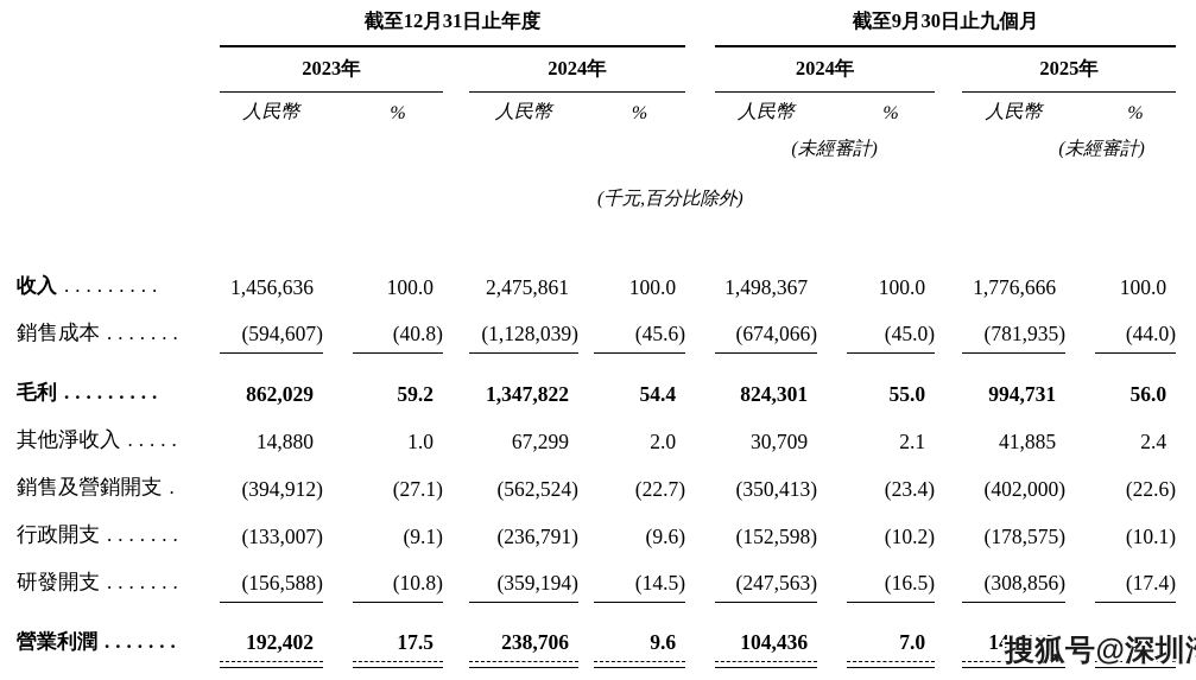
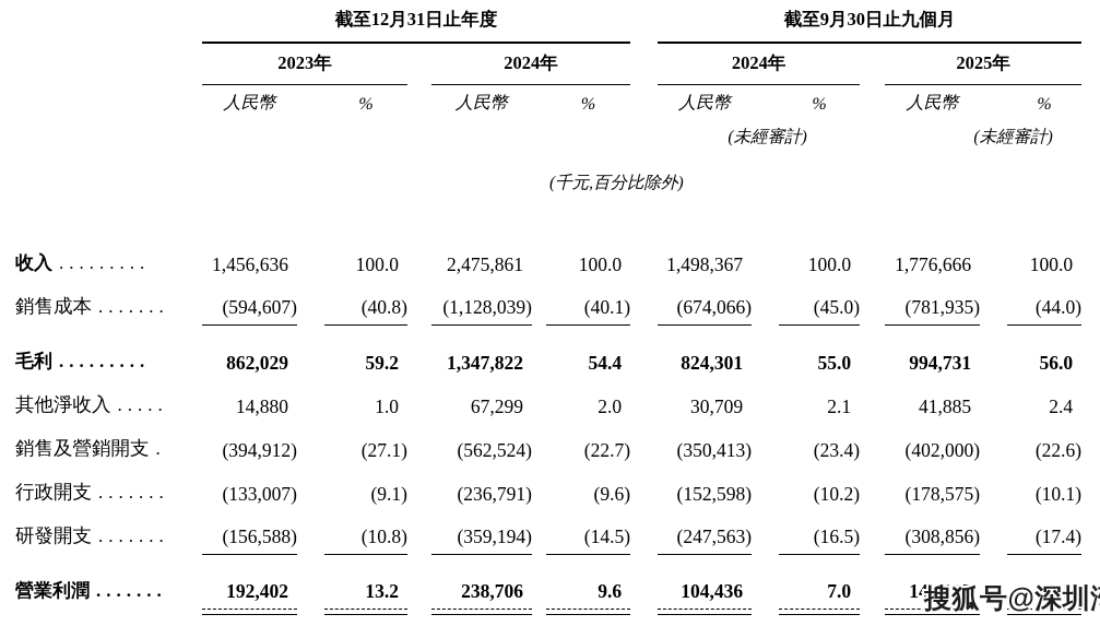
  	截至12月31日止年度		截至9月30日止九個月
  	2023年		2024年		2024年		2025年
  	人民幣		%		人民幣		%		人民幣		%		人民幣		%
  			(未經審計)		(未經審計)
  (千元,百分比除外)
  收入 .........	1,456,636		100.0		2,475,861		100.0		1,498,367		100.0		1,776,666		100.0
- 銷售成本 .......	(594,607)		(40.8)		(1,128,039)		(45.6)		(674,066)		(45.0)		(781,935)		(44.0)
+ 銷售成本 .......	(594,607)		(40.8)		(1,128,039)		(40.1)		(674,066)		(45.0)		(781,935)		(44.0)
  毛利 .........	862,029		59.2		1,347,822		54.4		824,301		55.0		994,731		56.0
  其他淨收入 .....	14,880		1.0		67,299		2.0		30,709		2.1		41,885		2.4
  銷售及營銷開支 .	(394,912)		(27.1)		(562,524)		(22.7)		(350,413)		(23.4)		(402,000)		(22.6)
  行政開支 .......	(133,007)		(9.1)		(236,791)		(9.6)		(152,598)		(10.2)		(178,575)		(10.1)
  研發開支 .......	(156,588)		(10.8)		(359,194)		(14.5)		(247,563)		(16.5)		(308,856)		(17.4)
- 營業利潤 .......	192,402		17.5		238,706		9.6		104,436		7.0		147,185		8.3
+ 營業利潤 .......	192,402		13.2		238,706		9.6		104,436		7.0		147,185		8.3
  搜狐号@深圳
